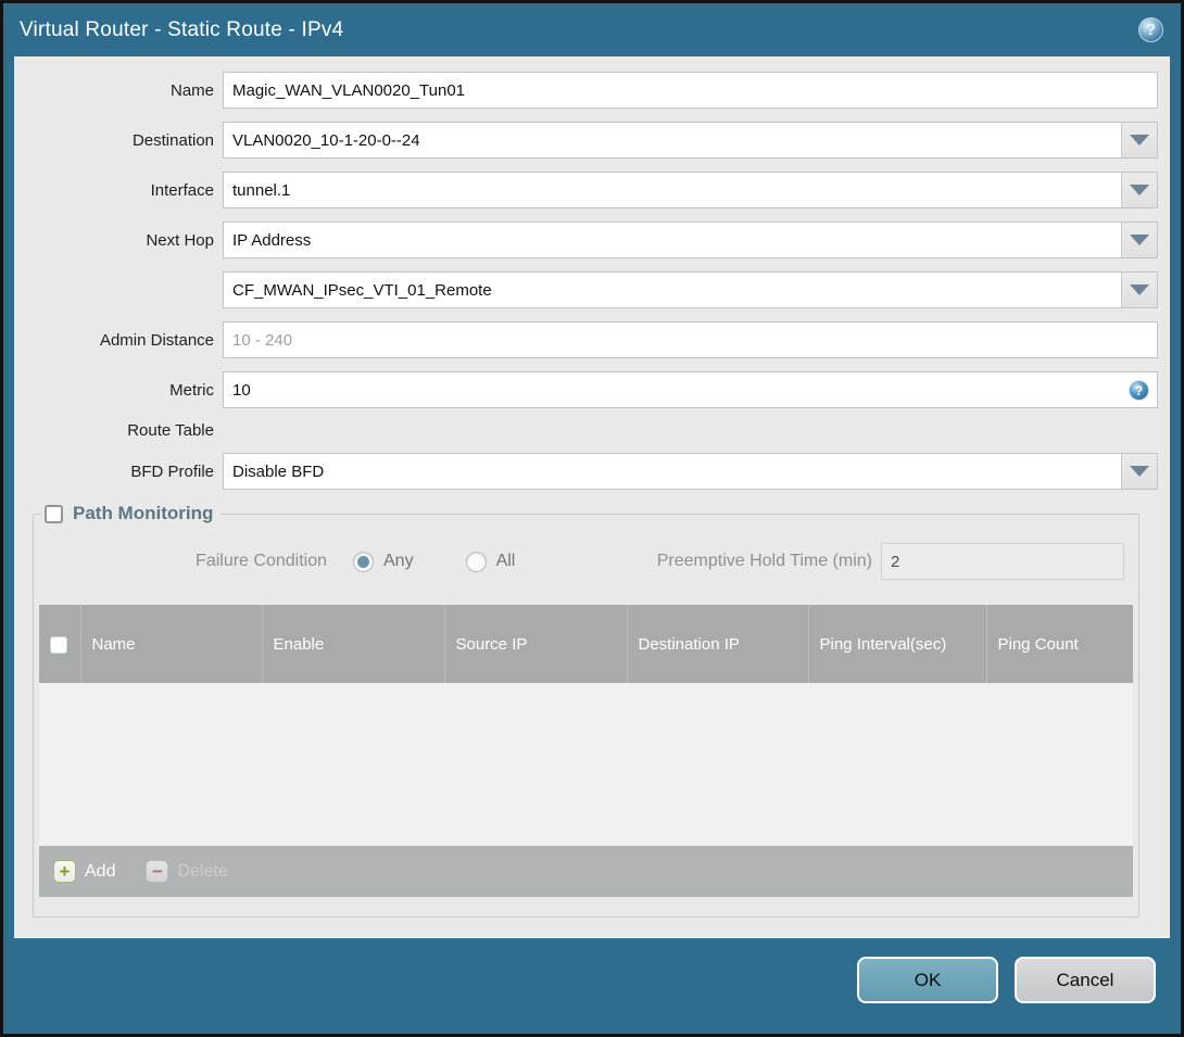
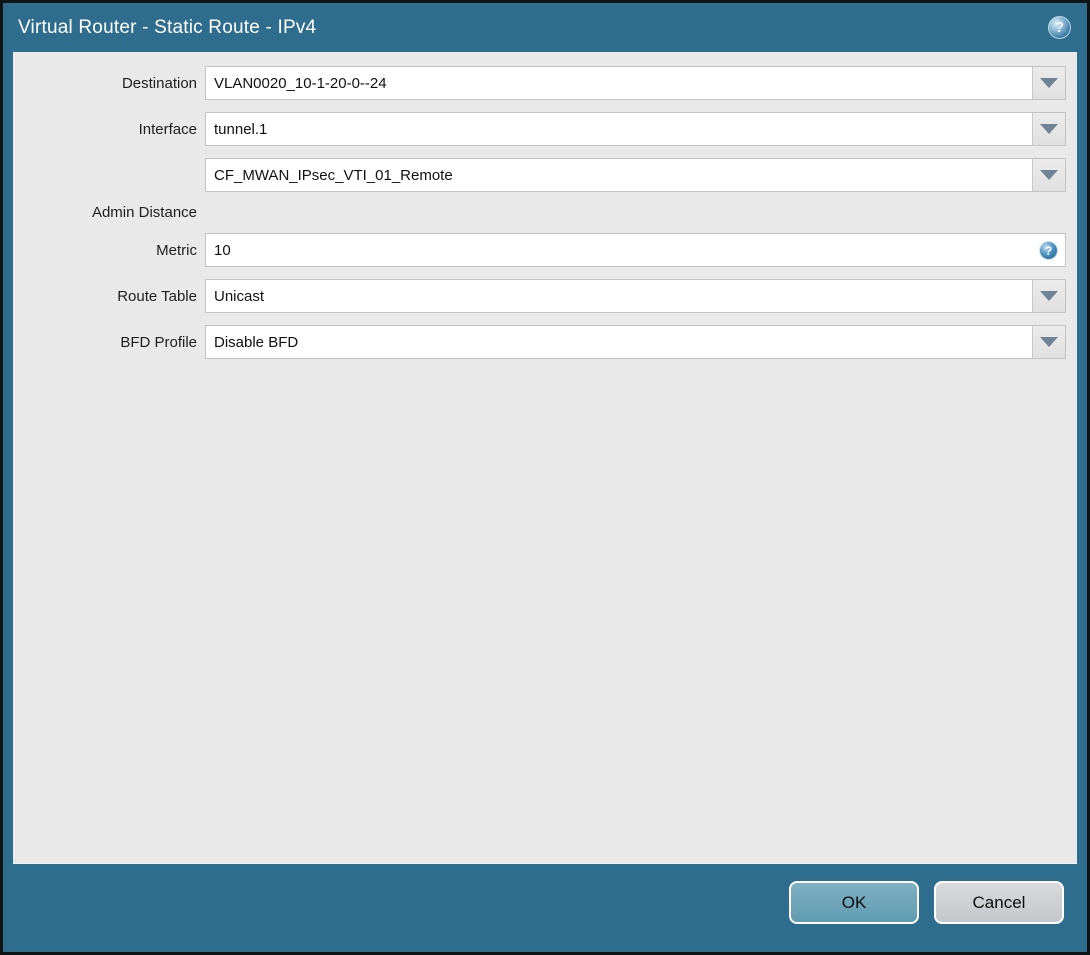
  Virtual Router - Static Route - IPv4
  ?
- Name
- Magic_WAN_VLAN0020_Tun01
  Destination
  VLAN0020_10-1-20-0--24
  Interface
  tunnel.1
- Next Hop
- IP Address
  CF_MWAN_IPsec_VTI_01_Remote
  Admin Distance
- 10 - 240
  Metric
  10
  ?
  Route Table
+ Unicast
  BFD Profile
  Disable BFD
- Path Monitoring
- Failure Condition
- Any
- All
- Preemptive Hold Time (min)
- 2
- 	Name	Enable	Source IP	Destination IP	Ping Interval(sec)	Ping Count
- +
- Add
- −
- Delete
  OK
  Cancel
